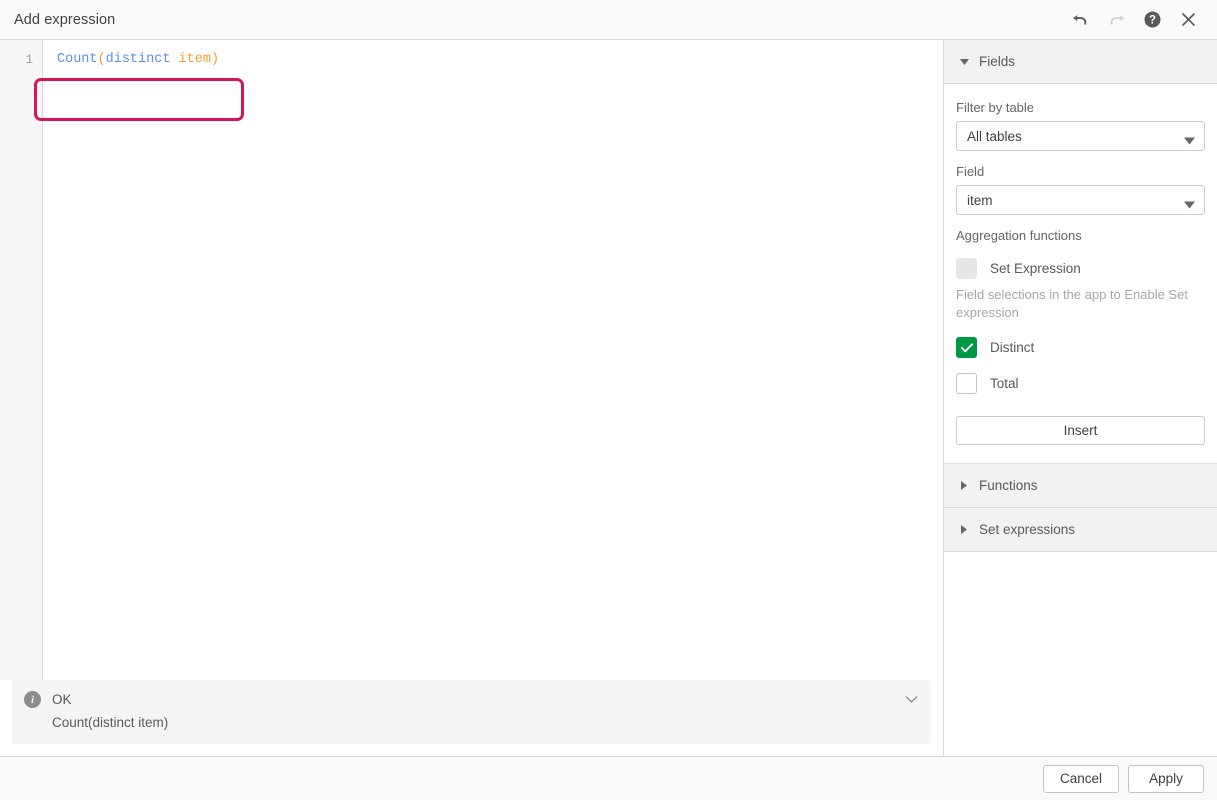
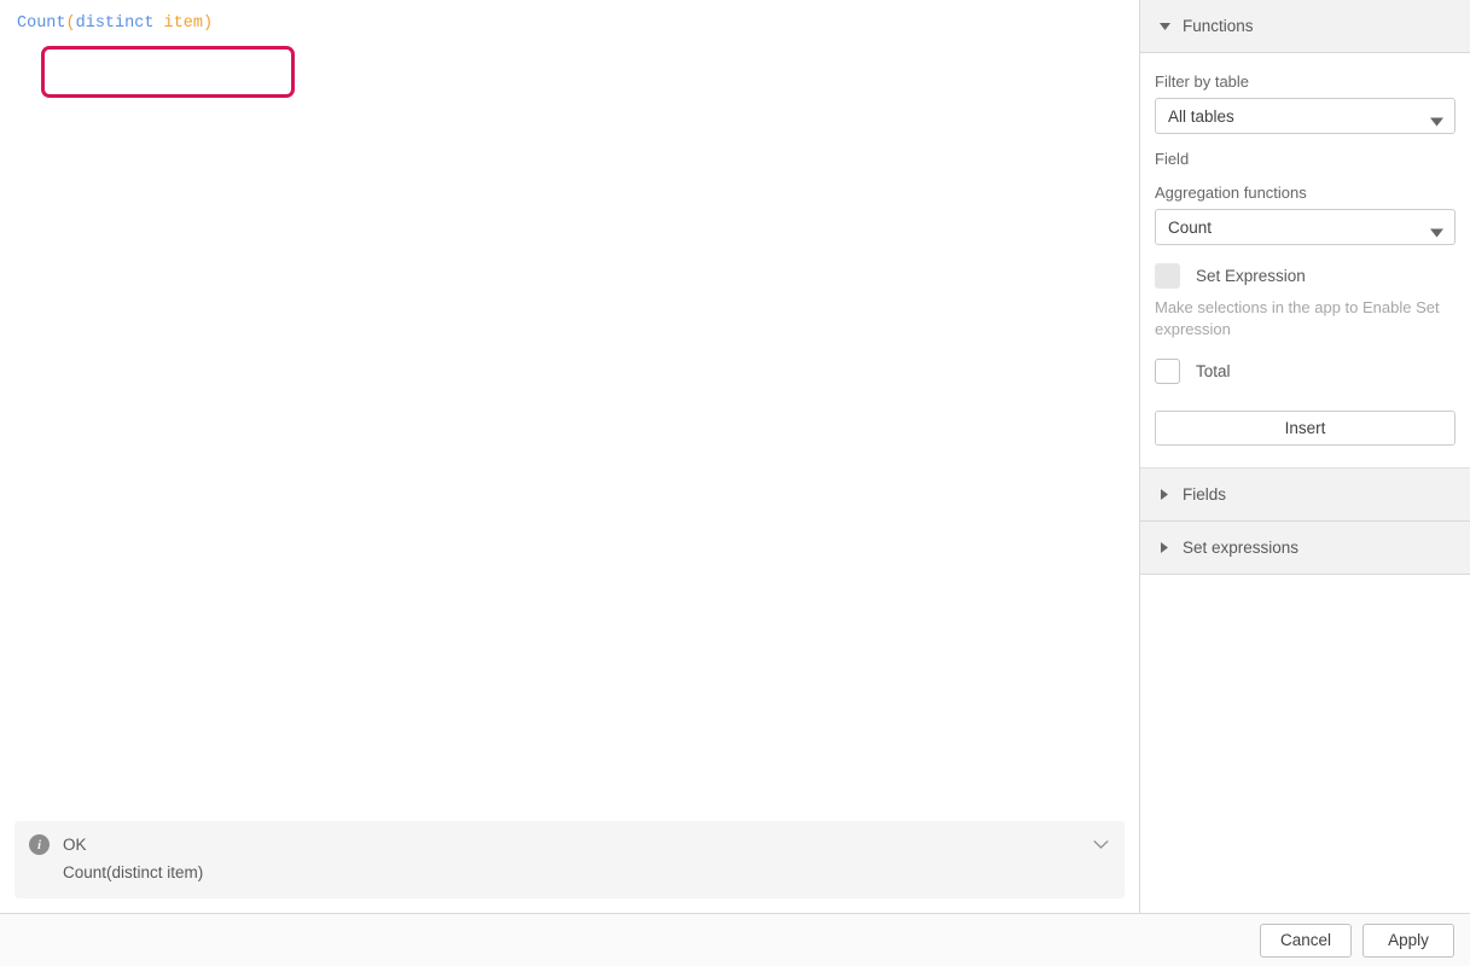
- Add expression
- ?
- 1
  Count(distinct item)
  i
  OK
  Count(distinct item)
- Fields
+ Functions
  Filter by table
  All tables
  Field
- item
  Aggregation functions
+ Count
  Set Expression
- Field selections in the app to Enable Set expression
+ Make selections in the app to Enable Set expression
- Distinct
  Total
  Insert
- Functions
+ Fields
  Set expressions
  Cancel
  Apply
